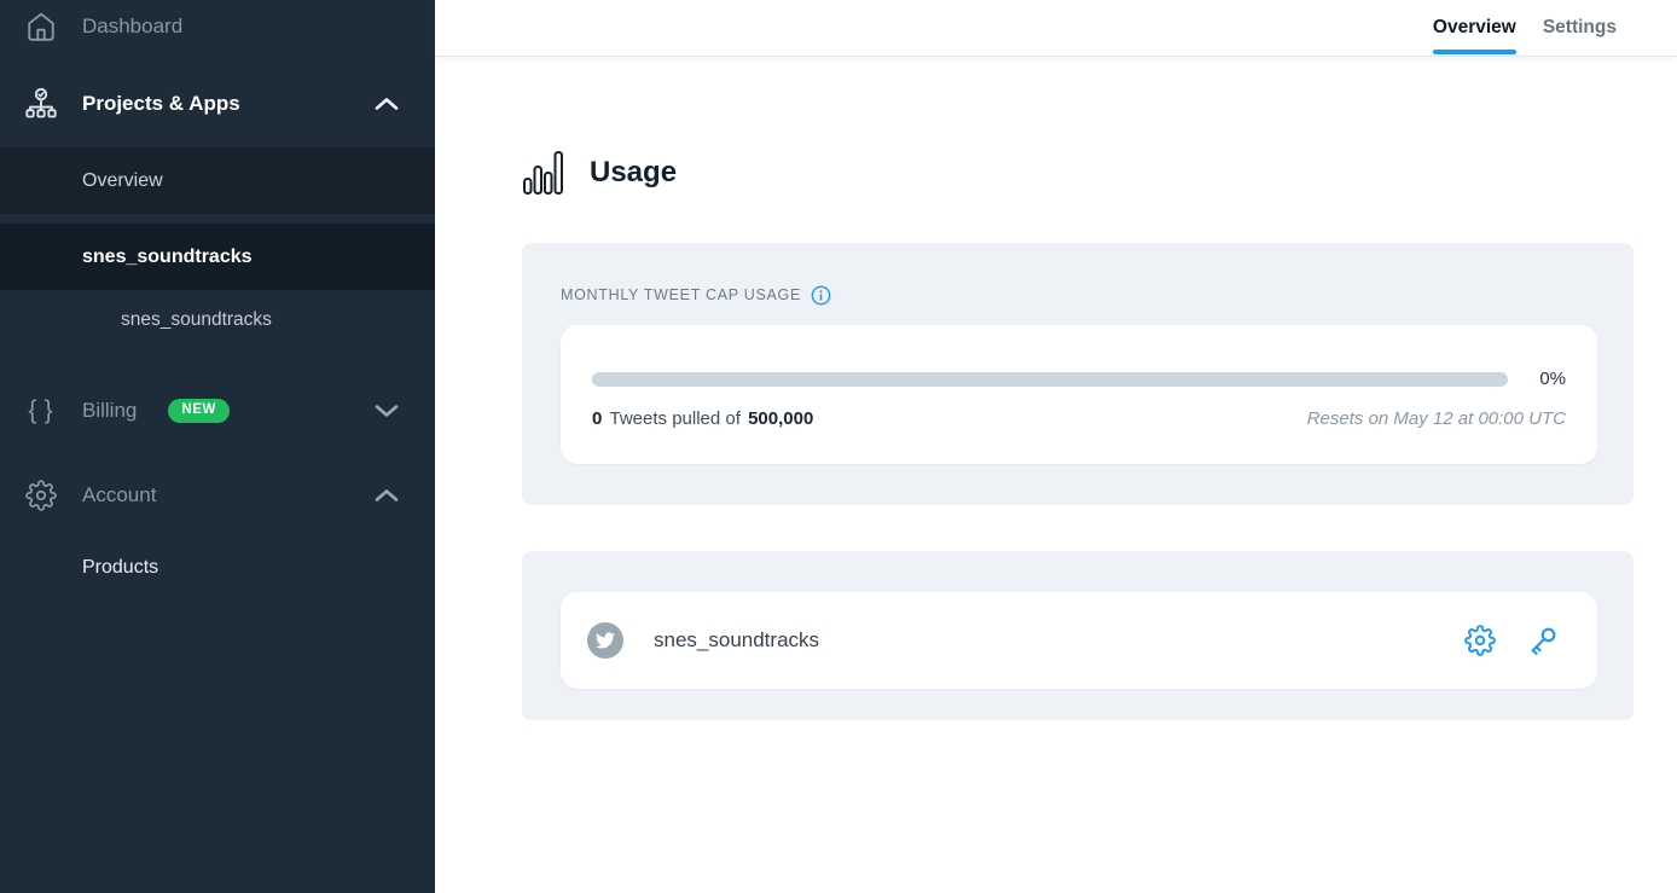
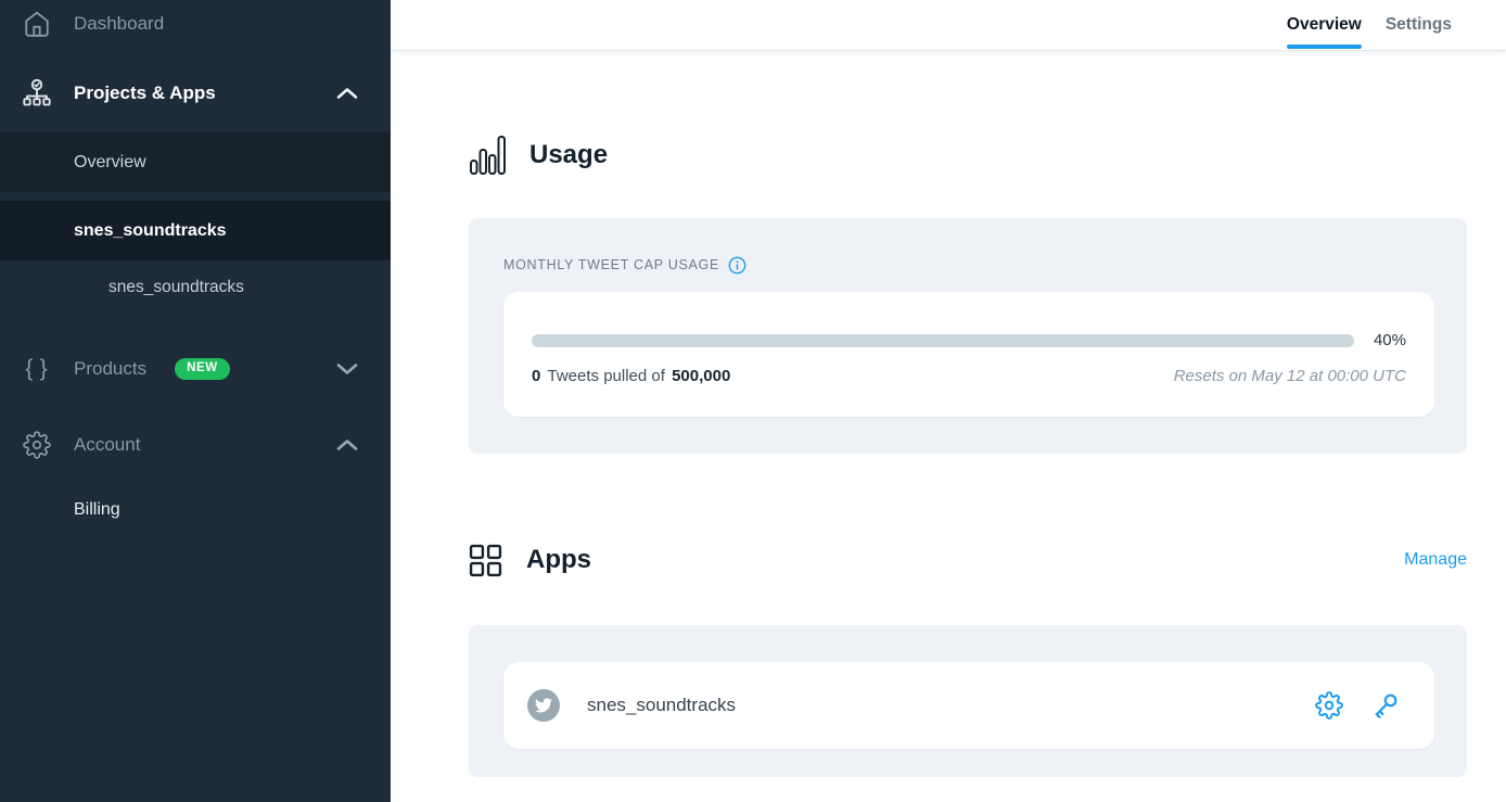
  Dashboard
  Projects & Apps
  Overview
  snes_soundtracks
  snes_soundtracks
  { }
- Billing
+ Products
  NEW
  Account
- Products
+ Billing
  Overview
  Settings
  Usage
  MONTHLY TWEET CAP USAGE
- 0%
+ 40%
  0 Tweets pulled of 500,000
  Resets on May 12 at 00:00 UTC
+ Apps
+ Manage
  snes_soundtracks
